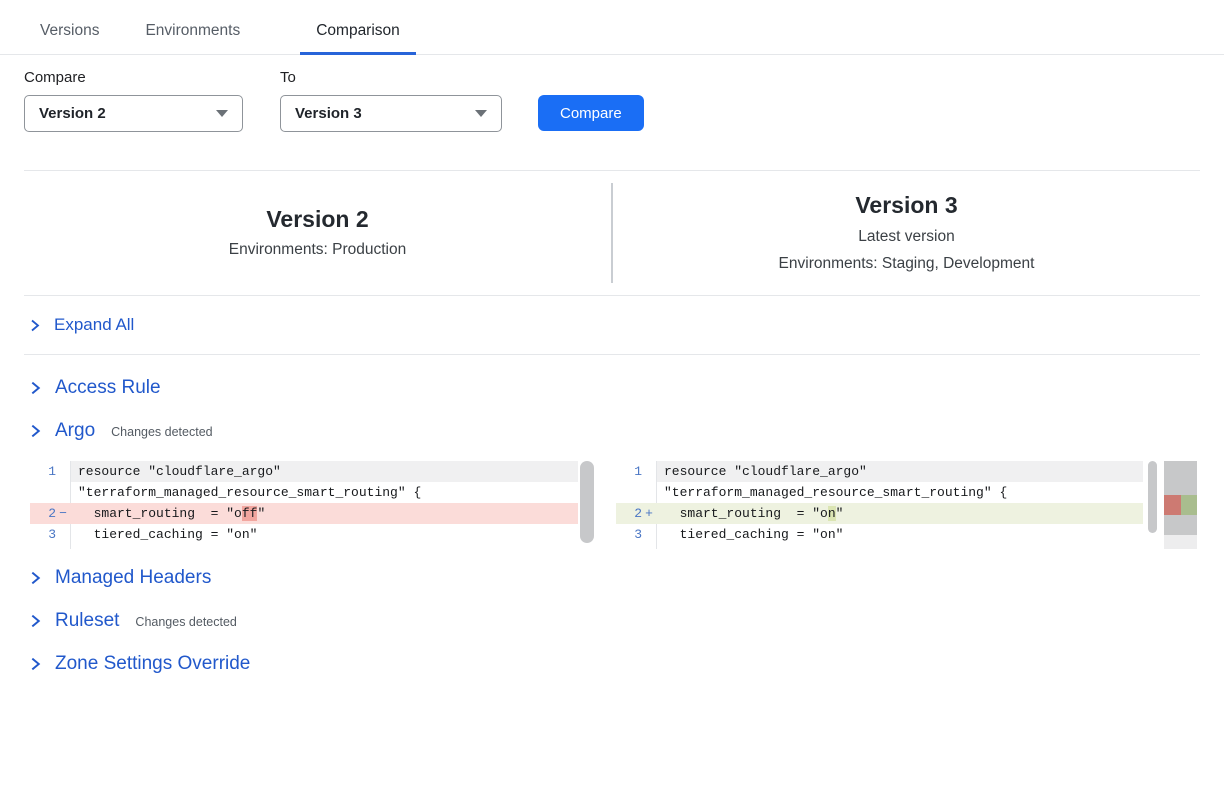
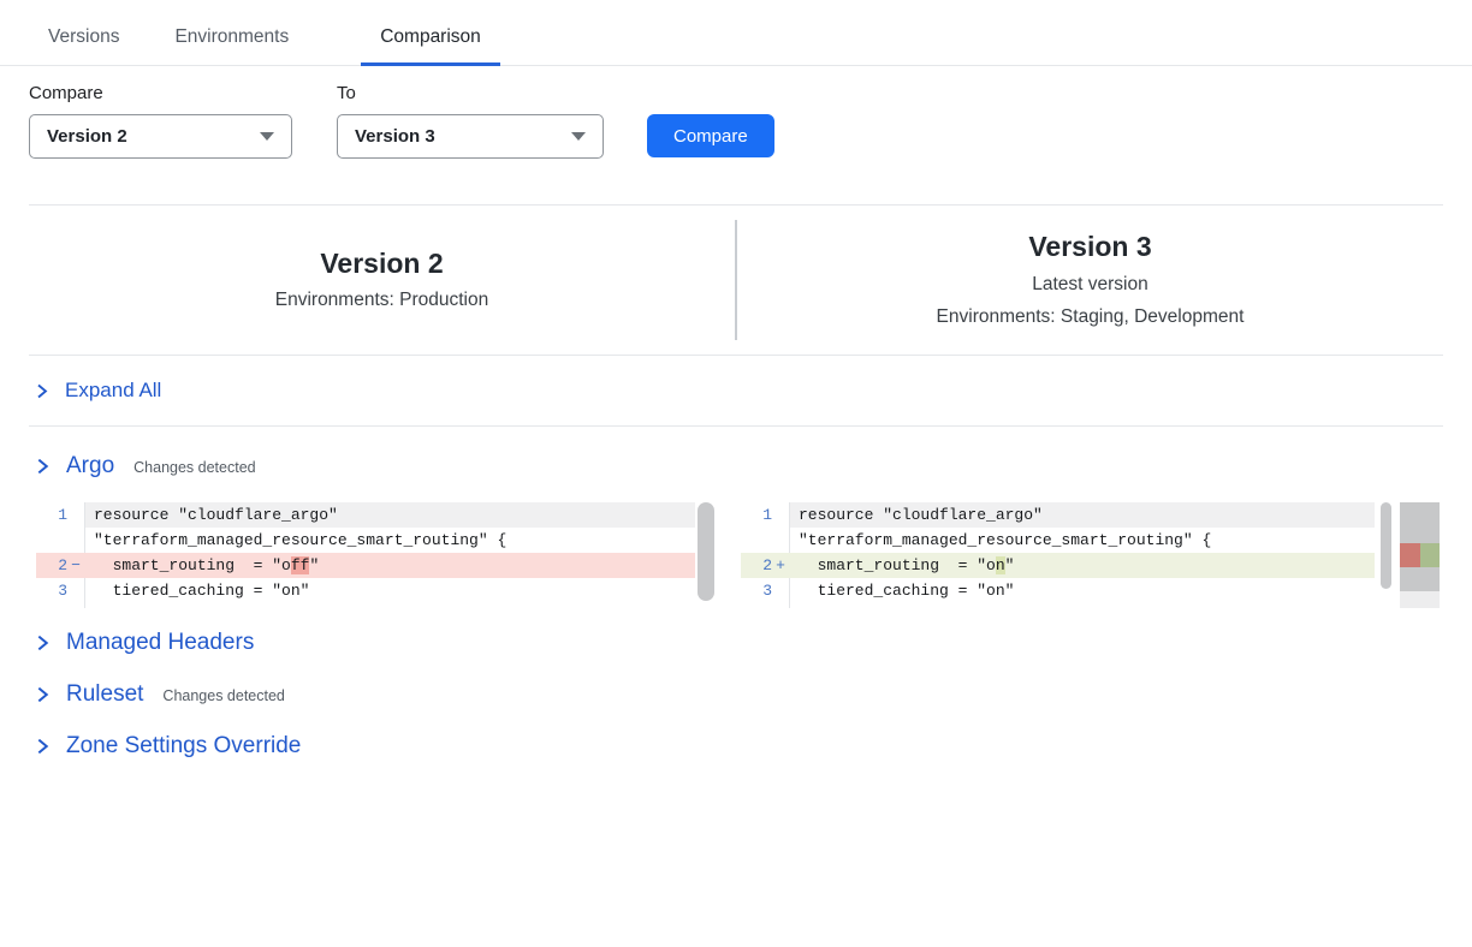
  Versions
  Environments
  Comparison
  Compare
  Version 2
  To
  Version 3
  Compare
  Version 2
  Environments: Production
  Version 3
  Latest version
  Environments: Staging, Development
  Expand All
- Access Rule
  Argo
  Changes detected
  1
  resource "cloudflare_argo"
  "terraform_managed_resource_smart_routing" {
  2
  −
  smart_routing = "off"
  3
  tiered_caching = "on"
  1
  resource "cloudflare_argo"
  "terraform_managed_resource_smart_routing" {
  2
  +
  smart_routing = "on"
  3
  tiered_caching = "on"
  Managed Headers
  Ruleset
  Changes detected
  Zone Settings Override
